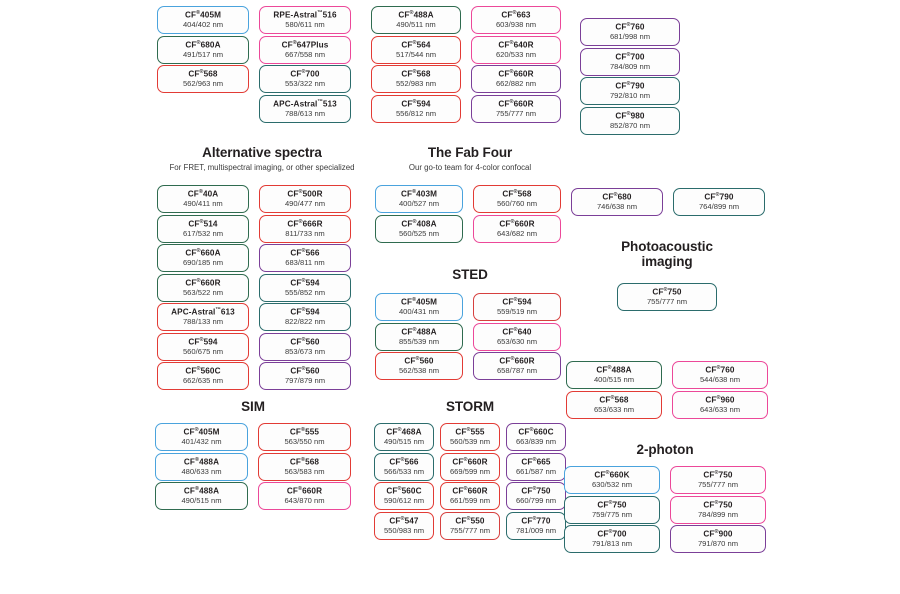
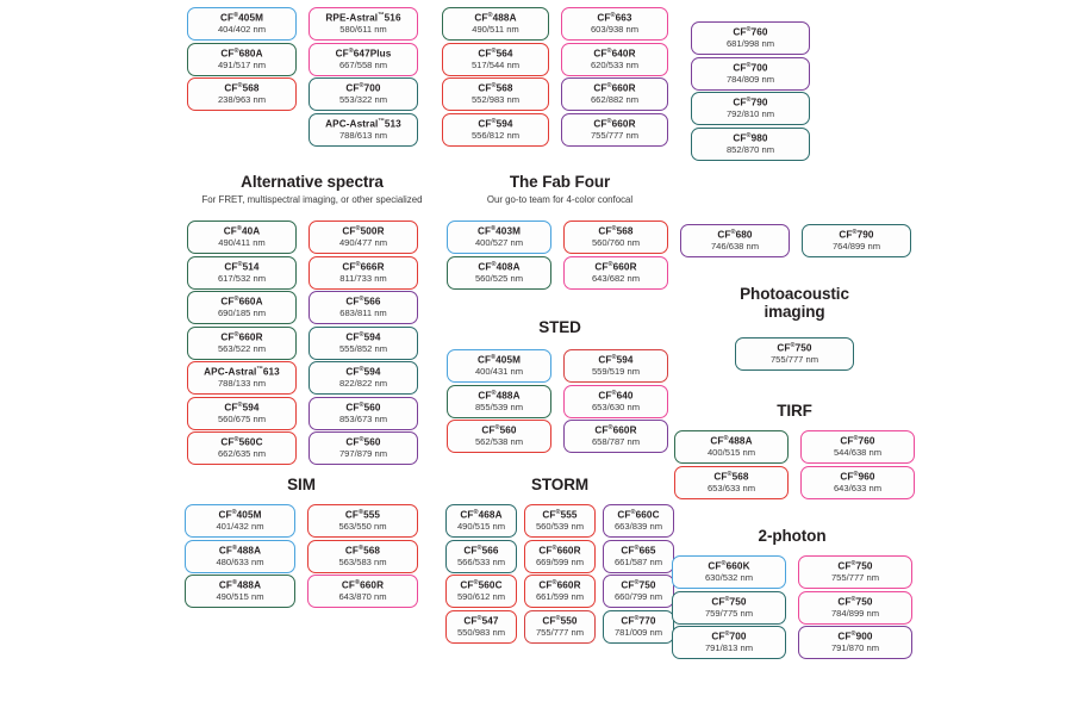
  CF 405M
  404/402 nm
  CF 680A
  491/517 nm
  CF 568
- 562/963 nm
+ 238/963 nm
  RPE-Astral 516
  580/611 nm
  CF 647Plus
  667/558 nm
  CF 700
  553/322 nm
  APC-Astral 513
  788/613 nm
  CF 488A
  490/511 nm
  CF 564
  517/544 nm
  CF 568
  552/983 nm
  CF 594
  556/812 nm
  CF 663
  603/938 nm
  CF 640R
  620/533 nm
  CF 660R
  662/882 nm
  CF 660R
  755/777 nm
  CF 760
  681/998 nm
  CF 700
  784/809 nm
  CF 790
  792/810 nm
  CF 980
  852/870 nm
  Alternative spectra
  For FRET, multispectral imaging, or other specialized
  CF 40A
  490/411 nm
  CF 514
  617/532 nm
  CF 660A
  690/185 nm
  CF 660R
  563/522 nm
  APC-Astral 613
  788/133 nm
  CF 594
  560/675 nm
  CF 560C
  662/635 nm
  CF 500R
  490/477 nm
  CF 666R
  811/733 nm
  CF 566
  683/811 nm
  CF 594
  555/852 nm
  CF 594
  822/822 nm
  CF 560
  853/673 nm
  CF 560
  797/879 nm
  The Fab Four
  Our go-to team for 4-color confocal
  CF 403M
  400/527 nm
  CF 408A
  560/525 nm
  CF 568
  560/760 nm
  CF 660R
  643/682 nm
  STED
  CF 405M
  400/431 nm
  CF 488A
  855/539 nm
  CF 560
  562/538 nm
  CF 594
  559/519 nm
  CF 640
  653/630 nm
  CF 660R
  658/787 nm
  CF 680
  746/638 nm
  CF 790
  764/899 nm
  Photoacoustic imaging
  CF 750
  755/777 nm
+ TIRF
  CF 488A
  400/515 nm
  CF 568
  653/633 nm
  CF 760
  544/638 nm
  CF 960
  643/633 nm
  SIM
  CF 405M
  401/432 nm
  CF 488A
  480/633 nm
  CF 488A
  490/515 nm
  CF 555
  563/550 nm
  CF 568
  563/583 nm
  CF 660R
  643/870 nm
  STORM
  CF 468A
  490/515 nm
  CF 566
  566/533 nm
  CF 560C
  590/612 nm
  CF 547
  550/983 nm
  CF 555
  560/539 nm
  CF 660R
  669/599 nm
  CF 660R
  661/599 nm
  CF 550
  755/777 nm
  CF 660C
  663/839 nm
  CF 665
  661/587 nm
  CF 750
  660/799 nm
  CF 770
  781/009 nm
  2-photon
  CF 660K
  630/532 nm
  CF 750
  759/775 nm
  CF 700
  791/813 nm
  CF 750
  755/777 nm
  CF 750
  784/899 nm
  CF 900
  791/870 nm
